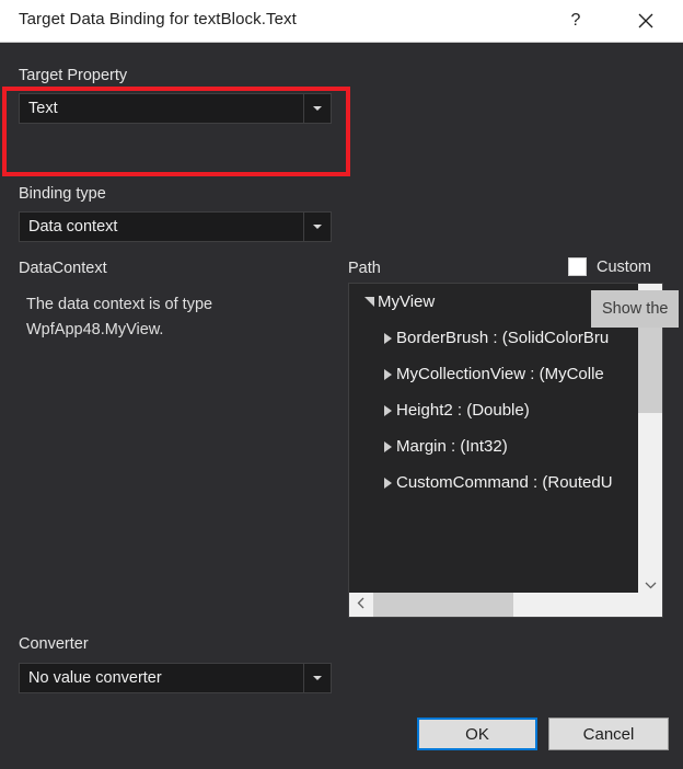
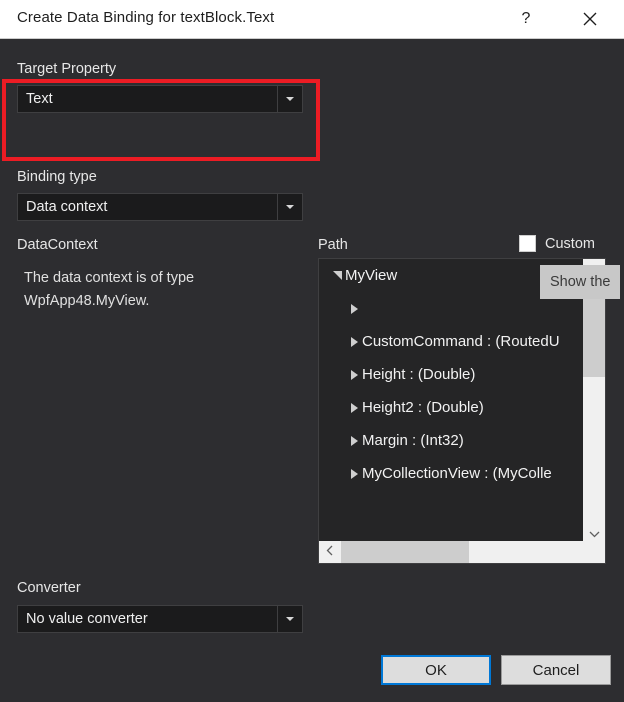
- Target Data Binding for textBlock.Text
+ Create Data Binding for textBlock.Text
  ?
  Target Property
  Text
  Binding type
  Data context
  DataContext
  The data context is of type WpfApp48.MyView.
  Converter
  No value converter
  Path
  Custom
  MyView
- BorderBrush : (SolidColorBru
- MyCollectionView : (MyColle
+ CustomCommand : (RoutedU
+ Height : (Double)
  Height2 : (Double)
  Margin : (Int32)
- CustomCommand : (RoutedU
+ MyCollectionView : (MyColle
  Show the
  OK
  Cancel
